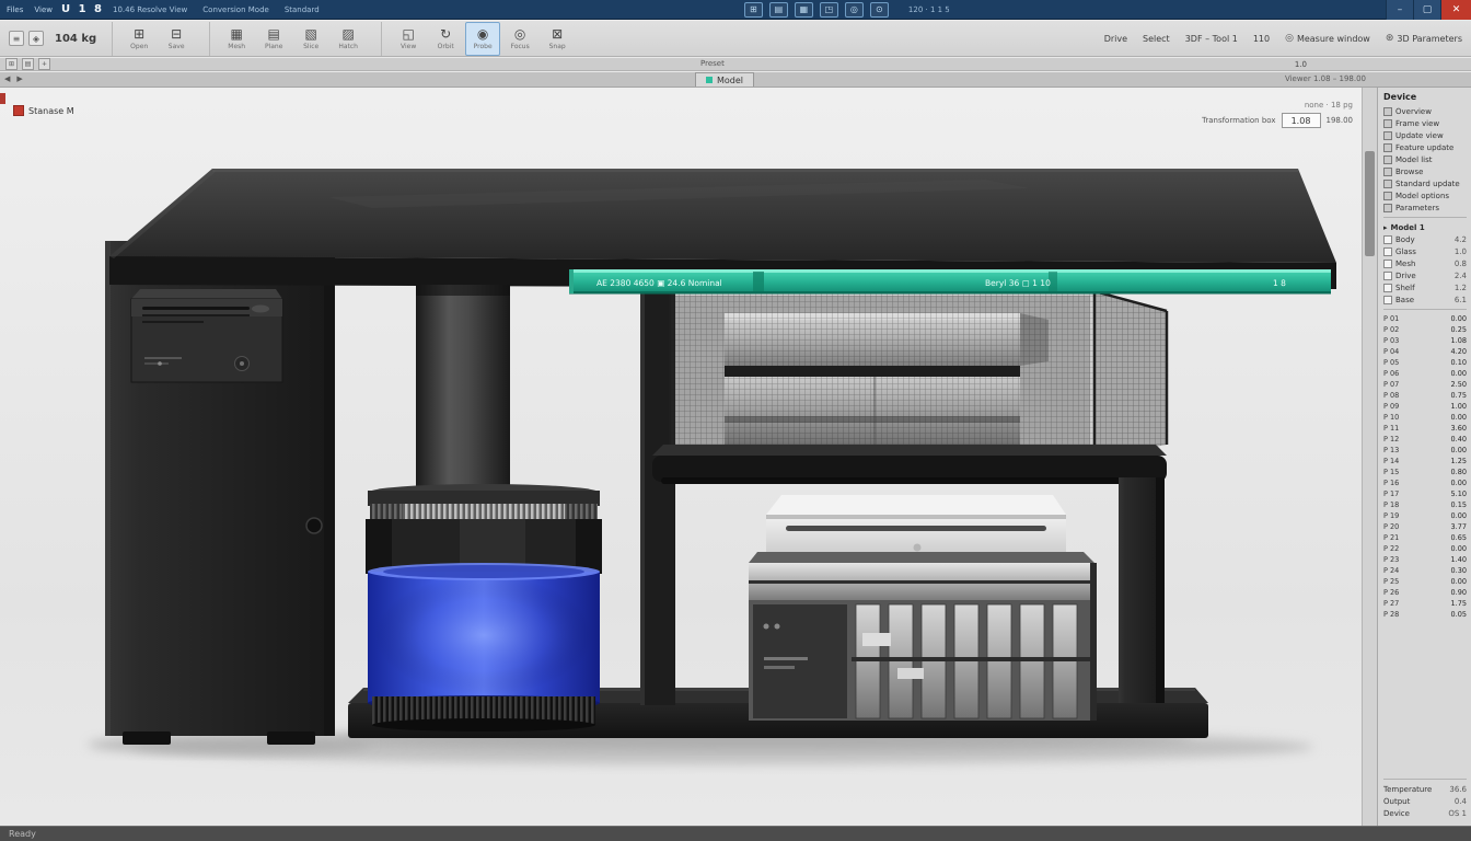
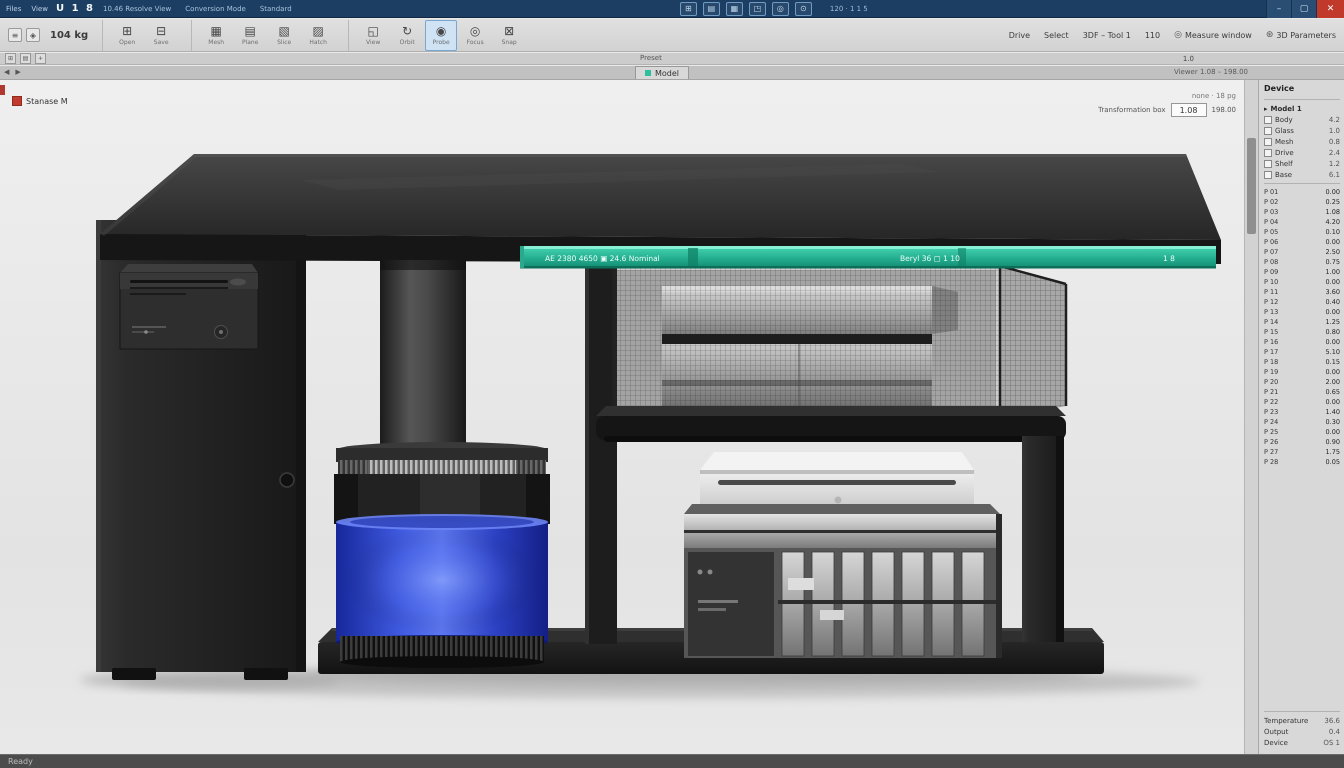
  Files
  View
  U 1 8
  10.46 Resolve View
  Conversion Mode
  Standard
  ⊞
  ▤
  ▦
  ◳
  ◎
  ⊙
  120 · 1 1 5
  –
  ▢
  ✕
  ≡
  ◈
  104 kg
  ⊞
  ⊟
  ▦
  ▤
  ▧
  ▨
  ◱
  ↻
  ◉
  ◎
  ⊠
  Drive
  Select
  3DF – Tool 1
  110
  ◎
  Measure window
  ⊛
  3D Parameters
  Preset
  1.0
  ◀
  ▶
  Model
  Viewer 1.08 – 198.00
  AE 2380 4650 ▣ 24.6 Nominal
  Beryl 36 ▢ 1 10
  1 8
  Stanase M
  none · 18 pg
  Transformation box
  1.08
  198.00
  Device
- Overview
- Frame view
- Update view
- Feature update
- Model list
- Browse
- Standard update
- Model options
- Parameters
  ▸
  Model 1
  Body
  4.2
  Glass
  1.0
  Mesh
  0.8
  Drive
  2.4
  Shelf
  1.2
  Base
  6.1
  P 01
  0.00
  P 02
  0.25
  P 03
  1.08
  P 04
  4.20
  P 05
  0.10
  P 06
  0.00
  P 07
  2.50
  P 08
  0.75
  P 09
  1.00
  P 10
  0.00
  P 11
  3.60
  P 12
  0.40
  P 13
  0.00
  P 14
  1.25
  P 15
  0.80
  P 16
  0.00
  P 17
  5.10
  P 18
  0.15
  P 19
  0.00
  P 20
- 3.77
+ 2.00
  P 21
  0.65
  P 22
  0.00
  P 23
  1.40
  P 24
  0.30
  P 25
  0.00
  P 26
  0.90
  P 27
  1.75
  P 28
  0.05
  Temperature
  36.6
  Output
  0.4
  Device
  OS 1
  Ready
